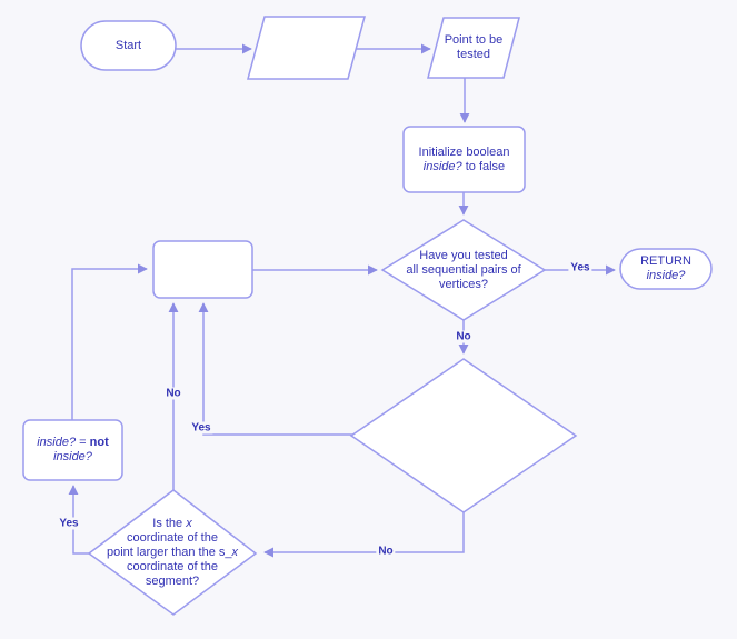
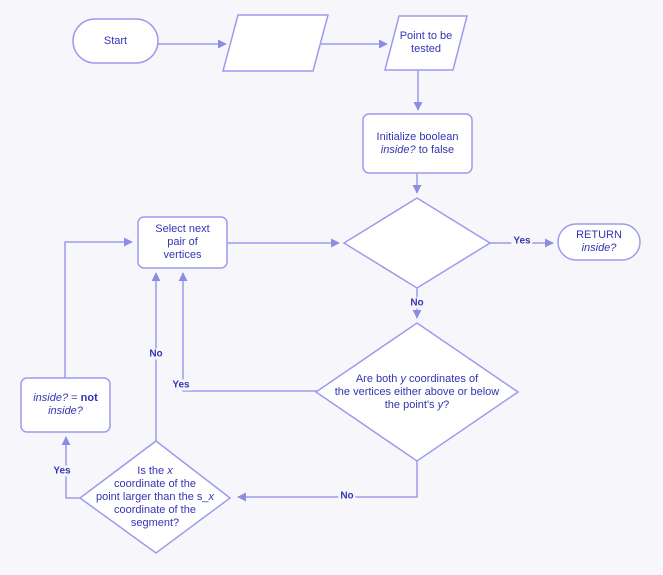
  Start
  Point to be
  tested
  Initialize boolean
  inside? to false
- Have you tested
- all sequential pairs of
- vertices?
  RETURN
  inside?
+ Select next
+ pair of
+ vertices
+ Are both y coordinates of
+ the vertices either above or below
+ the point's y?
  Is the x
  coordinate of the
  point larger than the s_x
  coordinate of the
  segment?
  inside? = not
  inside?
  Yes
  No
  Yes
  No
  No
  Yes
